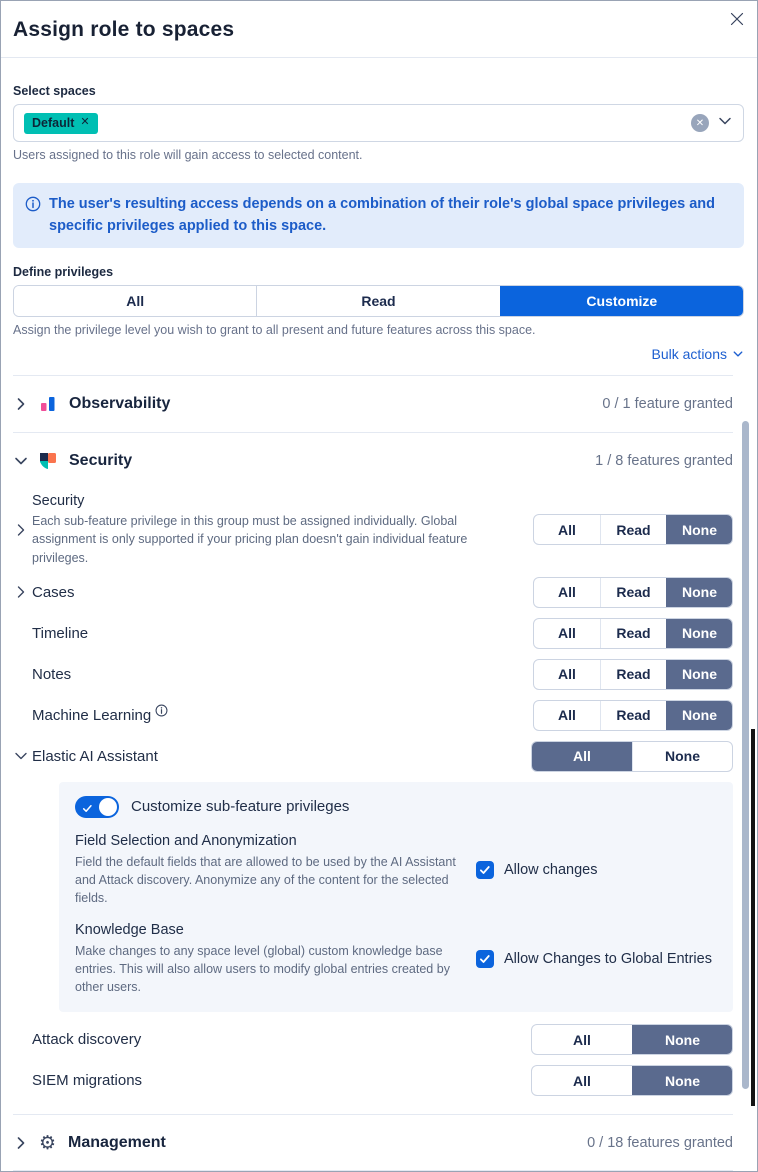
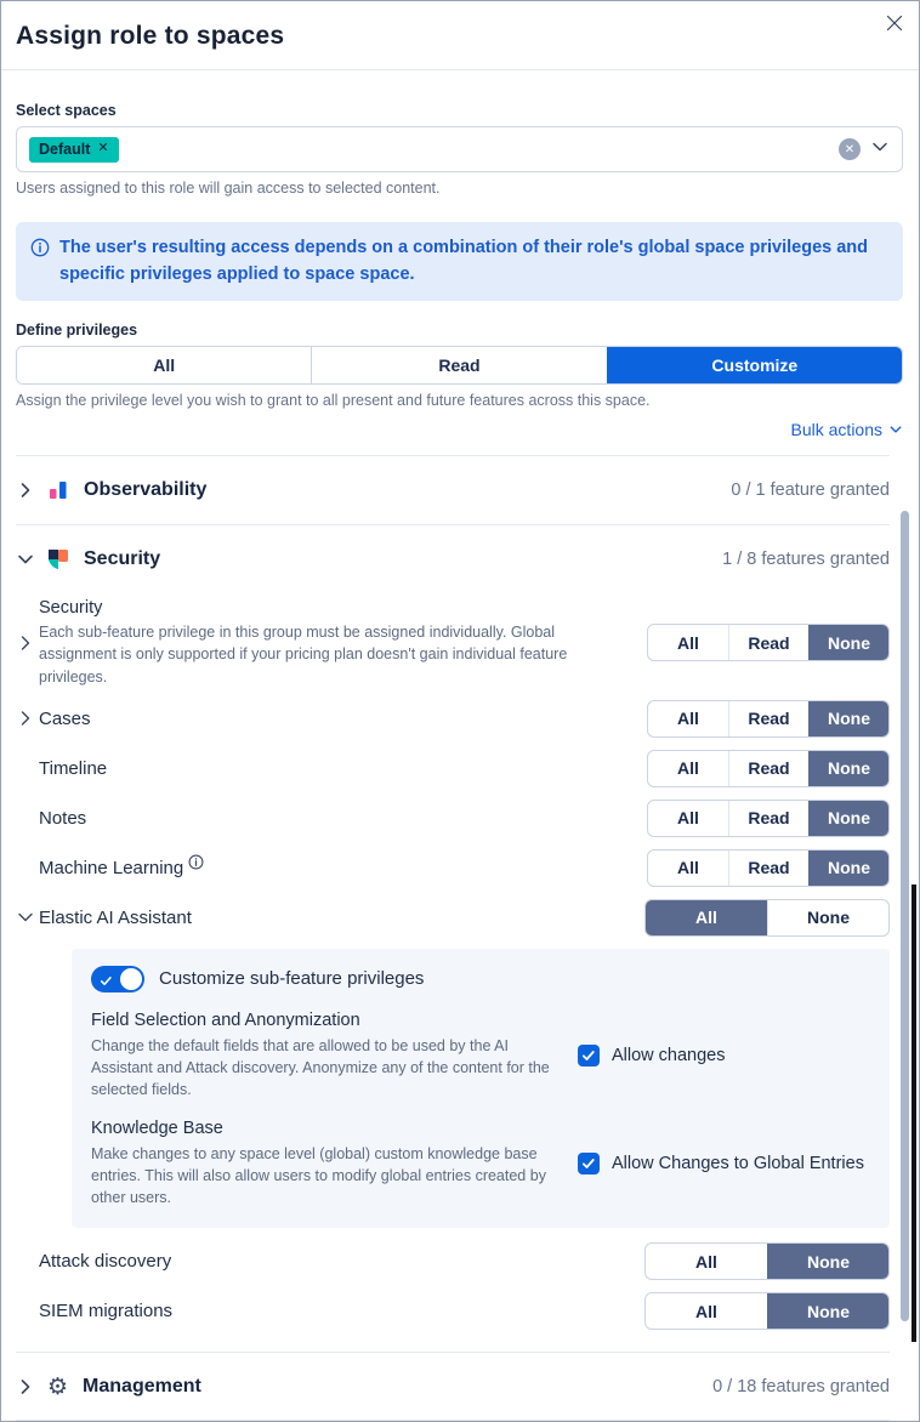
  Assign role to spaces
  Select spaces
  Default
  ✕
  ✕
  Users assigned to this role will gain access to selected content.
- The user's resulting access depends on a combination of their role's global space privileges and specific privileges applied to this space.
+ The user's resulting access depends on a combination of their role's global space privileges and specific privileges applied to space space.
  Define privileges
  All
  Read
  Customize
  Assign the privilege level you wish to grant to all present and future features across this space.
  Bulk actions
  Observability
  0 / 1 feature granted
  Security
  1 / 8 features granted
  Security
  Each sub-feature privilege in this group must be assigned individually. Global assignment is only supported if your pricing plan doesn't gain individual feature privileges.
  All
  Read
  None
  Cases
  All
  Read
  None
  Timeline
  All
  Read
  None
  Notes
  All
  Read
  None
  Machine Learning
  All
  Read
  None
  Elastic AI Assistant
  All
  None
  Customize sub-feature privileges
  Field Selection and Anonymization
- Field the default fields that are allowed to be used by the AI Assistant and Attack discovery. Anonymize any of the content for the selected fields.
+ Change the default fields that are allowed to be used by the AI Assistant and Attack discovery. Anonymize any of the content for the selected fields.
  Allow changes
  Knowledge Base
  Make changes to any space level (global) custom knowledge base entries. This will also allow users to modify global entries created by other users.
  Allow Changes to Global Entries
  Attack discovery
  All
  None
  SIEM migrations
  All
  None
  ⚙
  Management
  0 / 18 features granted
